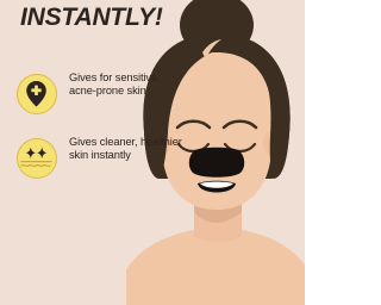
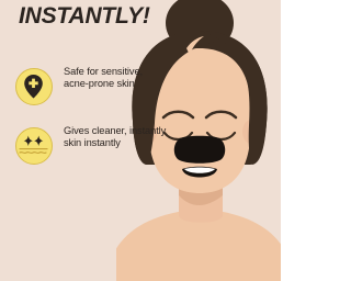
  INSTANTLY!
- Gives for sensitive, acne-prone skin
+ Safe for sensitive, acne-prone skin
- Gives cleaner, healthier skin instantly
+ Gives cleaner, instantly skin instantly
